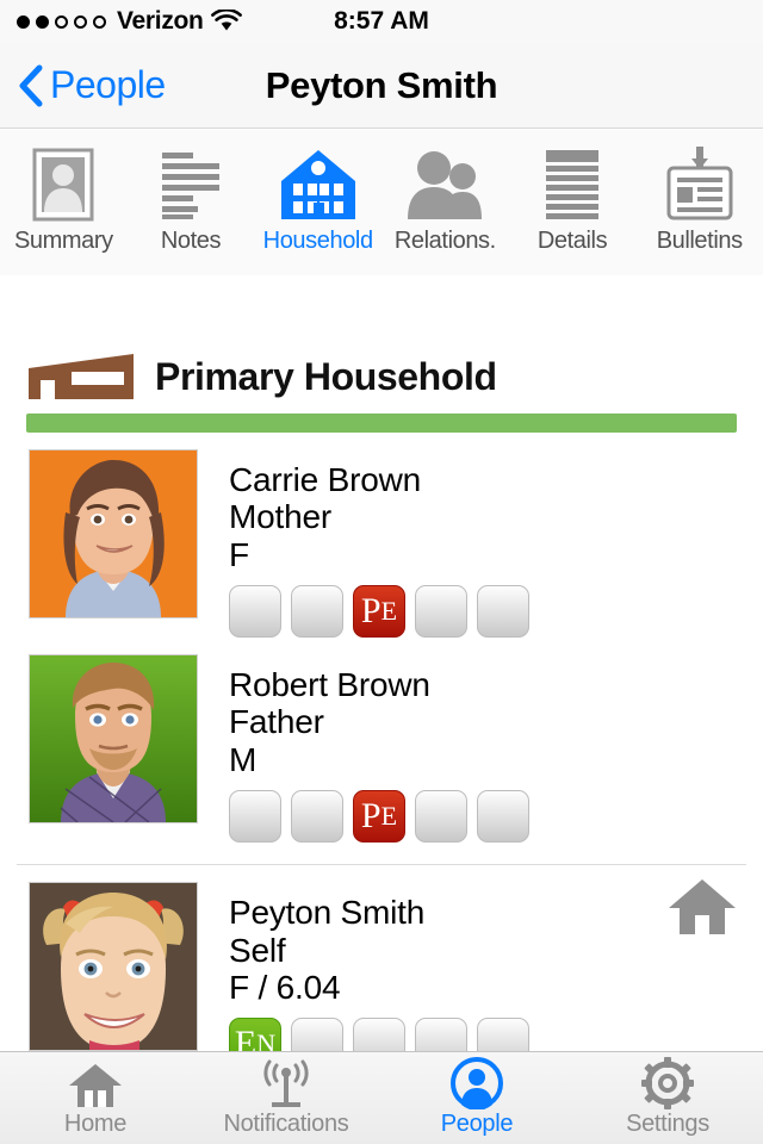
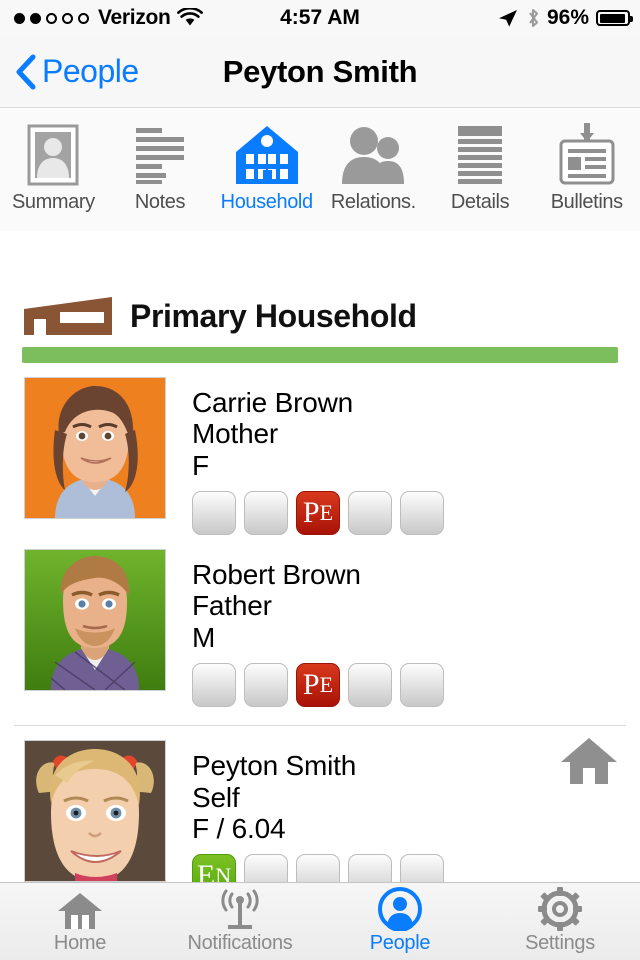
  Verizon
- 8:57 AM
+ 4:57 AM
+ 96%
  People
  Peyton Smith
  Summary
  Notes
  Household
  Relations.
  Details
  Bulletins
  Primary Household
  Carrie Brown
  Mother
  F
  P
  E
  Robert Brown
  Father
  M
  P
  E
  Peyton Smith
  Self
  F / 6.04
  E
  N
  Home
  Notifications
  People
  Settings
